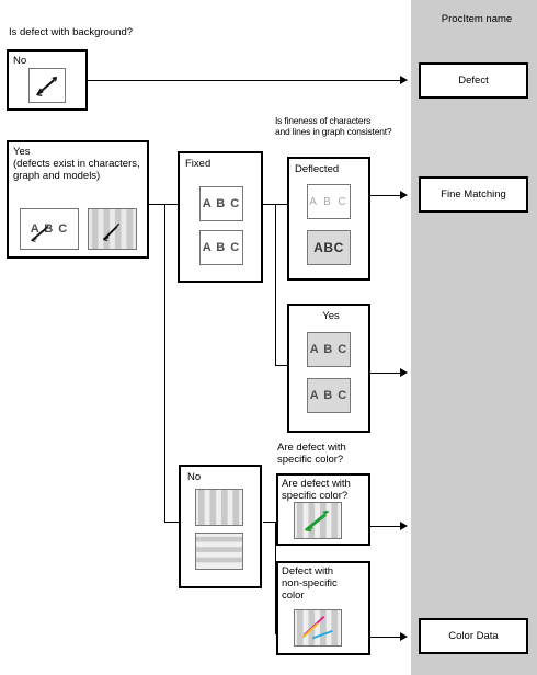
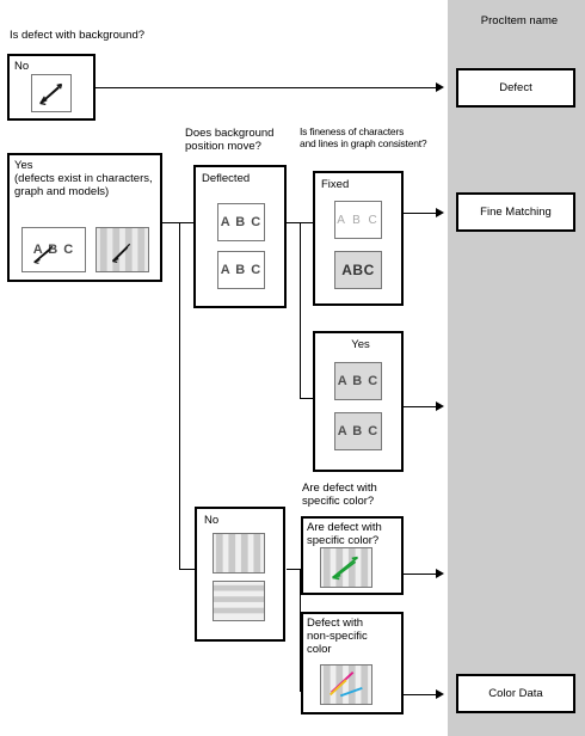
  ProcItem name
  Is defect with background?
+ Does background
+ position move?
  Is fineness of characters
  and lines in graph consistent?
  Are defect with
  specific color?
  No
  Yes
  (defects exist in characters,
  graph and models)
  A B C
- Fixed
+ Deflected
  A B C
  A B C
- Deflected
+ Fixed
  A B C
  ABC
  Yes
  A B C
  A B C
  No
  Are defect with
  specific color?
  Defect with
  non-specific
  color
  Defect
  Fine Matching
  Color Data
